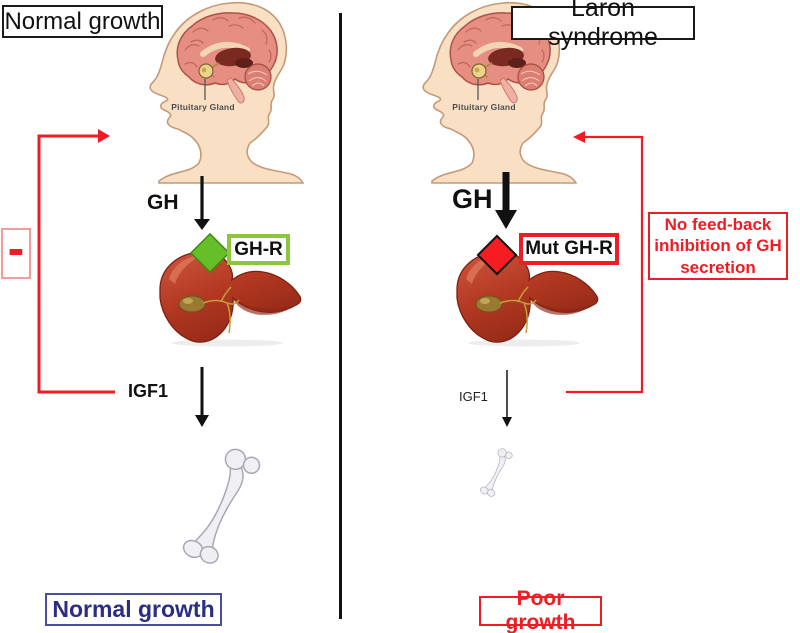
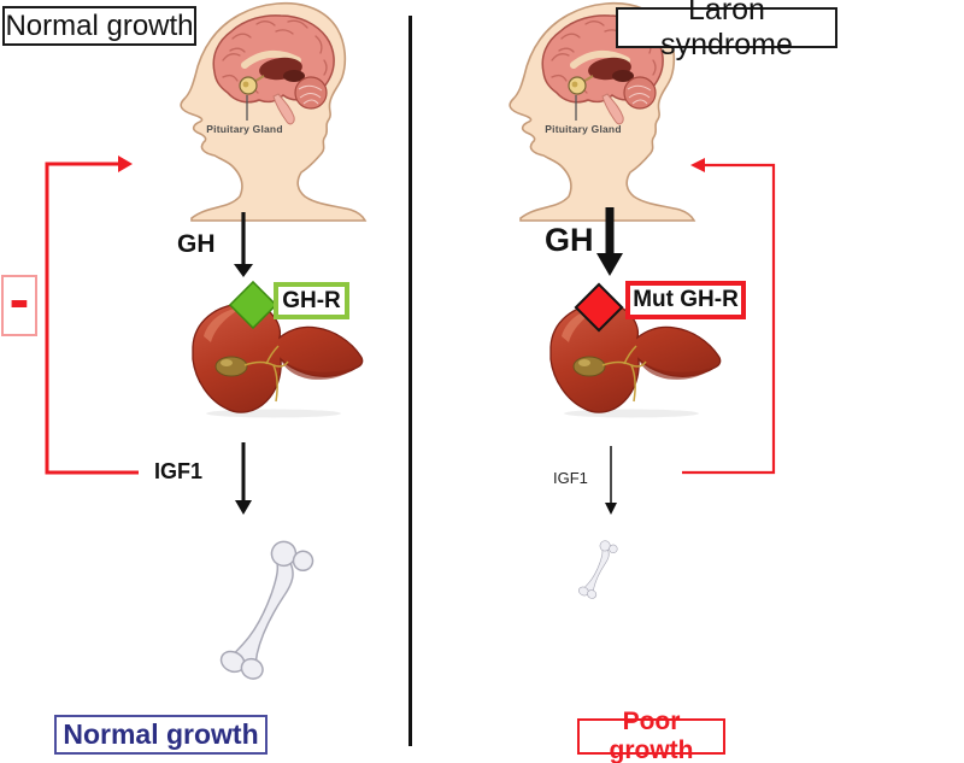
  Normal growth
  Pituitary Gland
  GH
  GH-R
  IGF1
  -
  Normal growth
  Laron syndrome
  Pituitary Gland
  GH
  Mut GH-R
  IGF1
- No feed-back inhibition of GH secretion
  Poor growth
